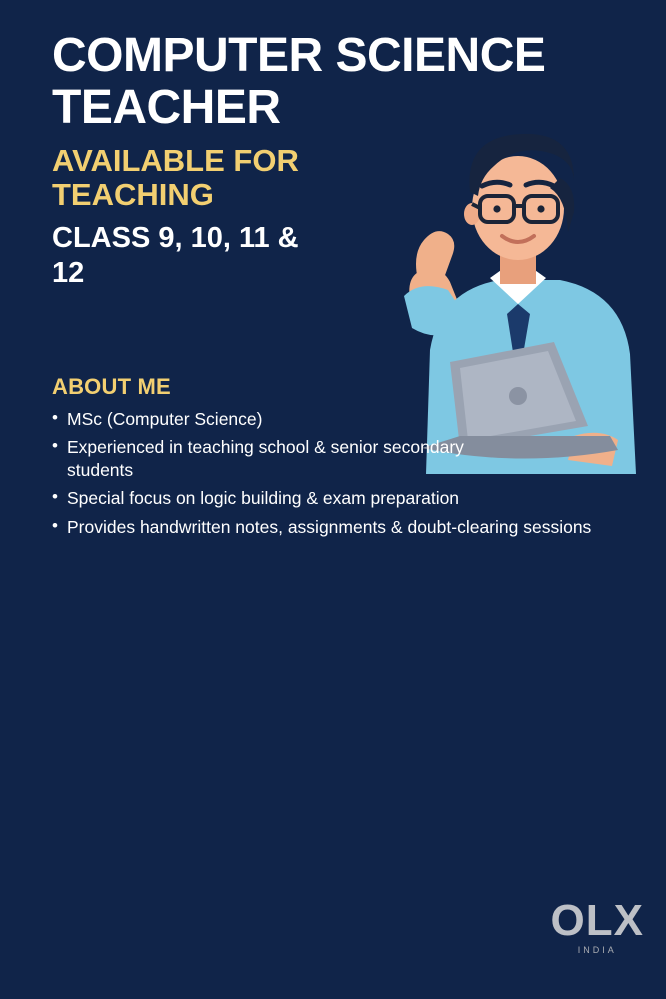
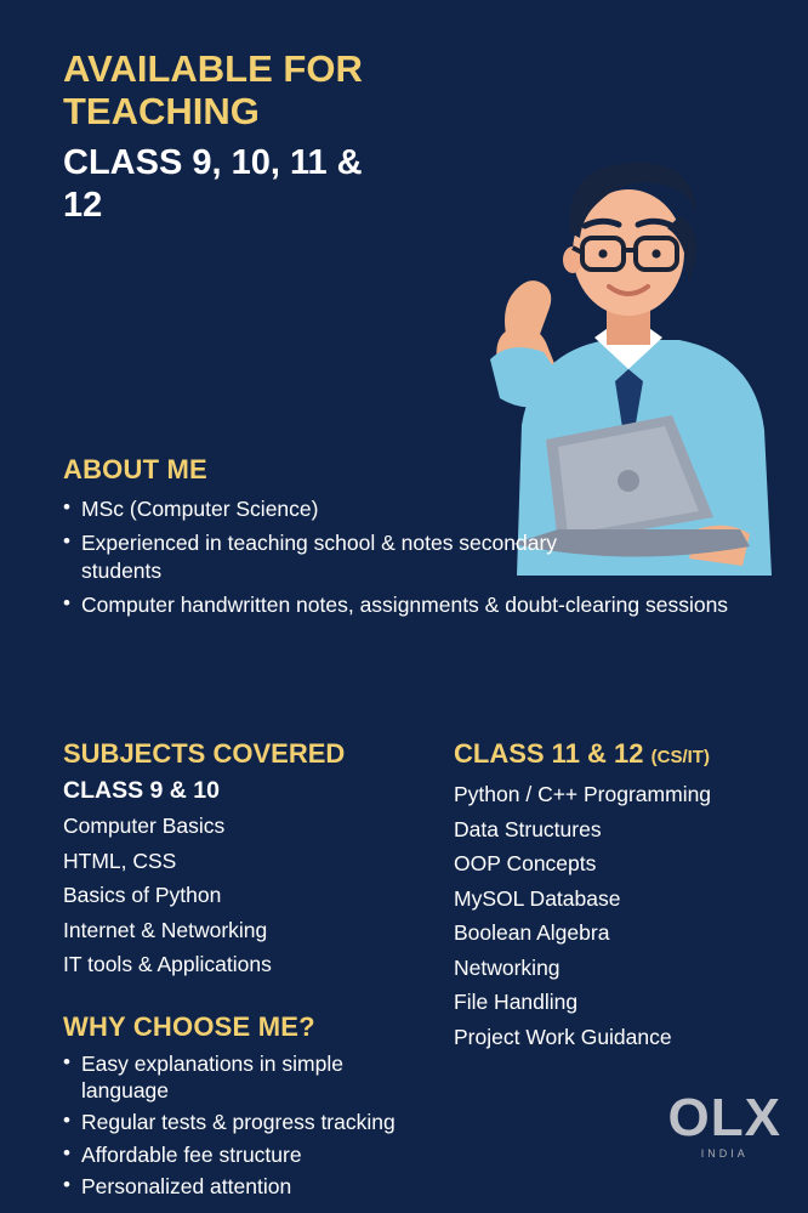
- COMPUTER SCIENCE TEACHER
  AVAILABLE FOR TEACHING
  CLASS 9, 10, 11 & 12
  ABOUT ME
  MSc (Computer Science)
- Experienced in teaching school & senior secondary students
+ Experienced in teaching school & notes secondary students
- Special focus on logic building & exam preparation
- Provides handwritten notes, assignments & doubt-clearing sessions
+ Computer handwritten notes, assignments & doubt-clearing sessions
+ SUBJECTS COVERED
+ CLASS 9 & 10
+ Computer Basics
+ HTML, CSS
+ Basics of Python
+ Internet & Networking
+ IT tools & Applications
+ WHY CHOOSE ME?
+ Easy explanations in simple language
+ Regular tests & progress tracking
+ Affordable fee structure
+ Personalized attention
+ CLASS 11 & 12 (CS/IT)
+ Python / C++ Programming
+ Data Structures
+ OOP Concepts
+ MySOL Database
+ Boolean Algebra
+ Networking
+ File Handling
+ Project Work Guidance
  OLX
  INDIA
